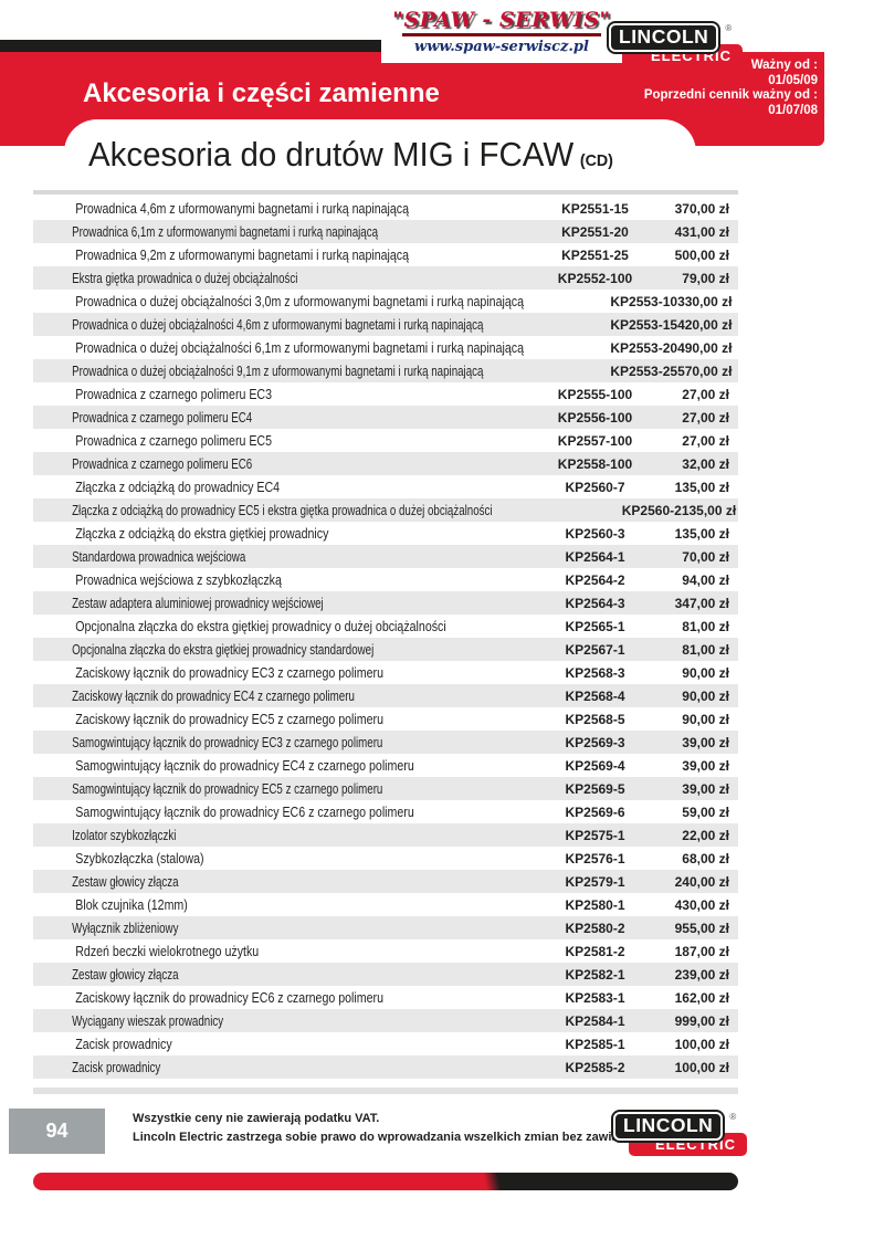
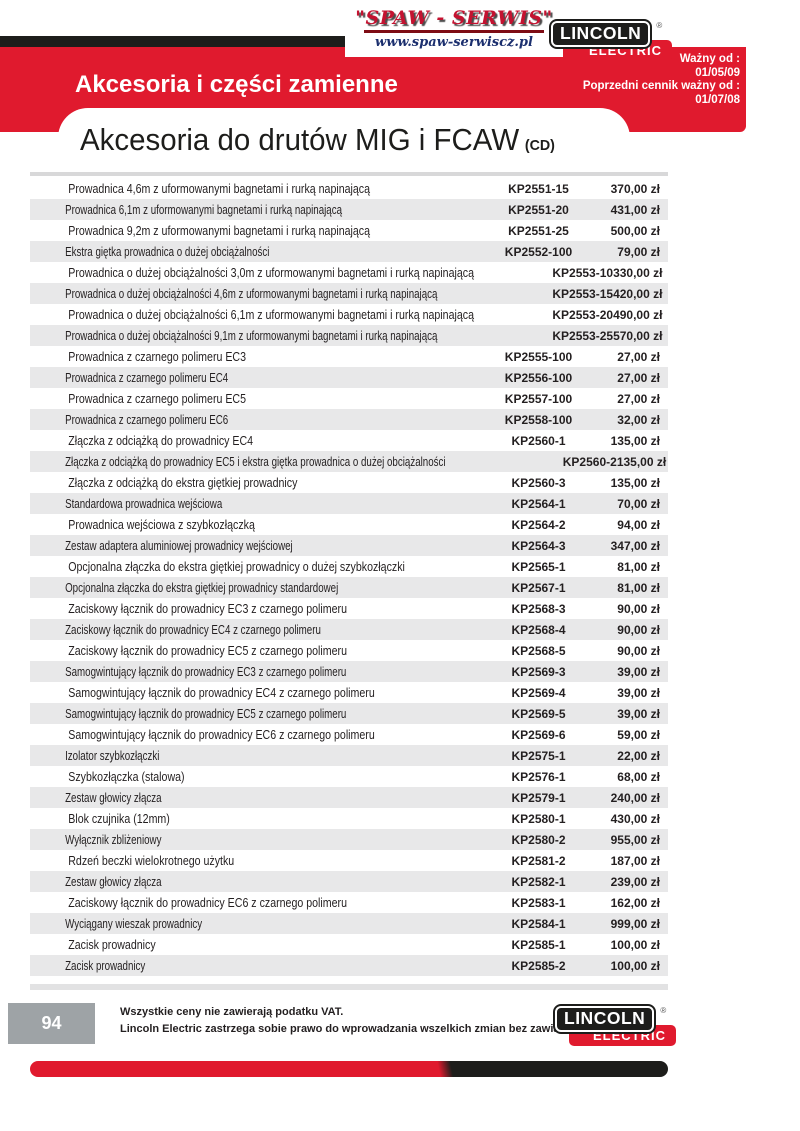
  Akcesoria i części zamienne
  Ważny od :
  01/05/09
  Poprzedni cennik ważny od :
  01/07/08
  Akcesoria do drutów MIG i FCAW (CD)
  "SPAW - SERWIS"
  www.spaw-serwiscz.pl
  LINCOLN
  ®
  ELECTRIC
  Prowadnica 4,6m z uformowanymi bagnetami i rurką napinającą
  KP2551-15
  370,00 zł
  Prowadnica 6,1m z uformowanymi bagnetami i rurką napinającą
  KP2551-20
  431,00 zł
  Prowadnica 9,2m z uformowanymi bagnetami i rurką napinającą
  KP2551-25
  500,00 zł
  Ekstra giętka prowadnica o dużej obciążalności
  KP2552-100
  79,00 zł
  Prowadnica o dużej obciążalności 3,0m z uformowanymi bagnetami i rurką napinającą
  KP2553-10
  330,00 zł
  Prowadnica o dużej obciążalności 4,6m z uformowanymi bagnetami i rurką napinającą
  KP2553-15
  420,00 zł
  Prowadnica o dużej obciążalności 6,1m z uformowanymi bagnetami i rurką napinającą
  KP2553-20
  490,00 zł
  Prowadnica o dużej obciążalności 9,1m z uformowanymi bagnetami i rurką napinającą
  KP2553-25
  570,00 zł
  Prowadnica z czarnego polimeru EC3
  KP2555-100
  27,00 zł
  Prowadnica z czarnego polimeru EC4
  KP2556-100
  27,00 zł
  Prowadnica z czarnego polimeru EC5
  KP2557-100
  27,00 zł
  Prowadnica z czarnego polimeru EC6
  KP2558-100
  32,00 zł
  Złączka z odciążką do prowadnicy EC4
- KP2560-7
+ KP2560-1
  135,00 zł
  Złączka z odciążką do prowadnicy EC5 i ekstra giętka prowadnica o dużej obciążalności
  KP2560-2
  135,00 zł
  Złączka z odciążką do ekstra giętkiej prowadnicy
  KP2560-3
  135,00 zł
  Standardowa prowadnica wejściowa
  KP2564-1
  70,00 zł
  Prowadnica wejściowa z szybkozłączką
  KP2564-2
  94,00 zł
  Zestaw adaptera aluminiowej prowadnicy wejściowej
  KP2564-3
  347,00 zł
- Opcjonalna złączka do ekstra giętkiej prowadnicy o dużej obciążalności
+ Opcjonalna złączka do ekstra giętkiej prowadnicy o dużej szybkozłączki
  KP2565-1
  81,00 zł
  Opcjonalna złączka do ekstra giętkiej prowadnicy standardowej
  KP2567-1
  81,00 zł
  Zaciskowy łącznik do prowadnicy EC3 z czarnego polimeru
  KP2568-3
  90,00 zł
  Zaciskowy łącznik do prowadnicy EC4 z czarnego polimeru
  KP2568-4
  90,00 zł
  Zaciskowy łącznik do prowadnicy EC5 z czarnego polimeru
  KP2568-5
  90,00 zł
  Samogwintujący łącznik do prowadnicy EC3 z czarnego polimeru
  KP2569-3
  39,00 zł
  Samogwintujący łącznik do prowadnicy EC4 z czarnego polimeru
  KP2569-4
  39,00 zł
  Samogwintujący łącznik do prowadnicy EC5 z czarnego polimeru
  KP2569-5
  39,00 zł
  Samogwintujący łącznik do prowadnicy EC6 z czarnego polimeru
  KP2569-6
  59,00 zł
  Izolator szybkozłączki
  KP2575-1
  22,00 zł
  Szybkozłączka (stalowa)
  KP2576-1
  68,00 zł
  Zestaw głowicy złącza
  KP2579-1
  240,00 zł
  Blok czujnika (12mm)
  KP2580-1
  430,00 zł
  Wyłącznik zbliżeniowy
  KP2580-2
  955,00 zł
  Rdzeń beczki wielokrotnego użytku
  KP2581-2
  187,00 zł
  Zestaw głowicy złącza
  KP2582-1
  239,00 zł
  Zaciskowy łącznik do prowadnicy EC6 z czarnego polimeru
  KP2583-1
  162,00 zł
  Wyciągany wieszak prowadnicy
  KP2584-1
  999,00 zł
  Zacisk prowadnicy
  KP2585-1
  100,00 zł
  Zacisk prowadnicy
  KP2585-2
  100,00 zł
  94
  Wszystkie ceny nie zawierają podatku VAT.
  Lincoln Electric zastrzega sobie prawo do wprowadzania wszelkich zmian bez zawi
  LINCOLN
  ®
  ELECTRIC
